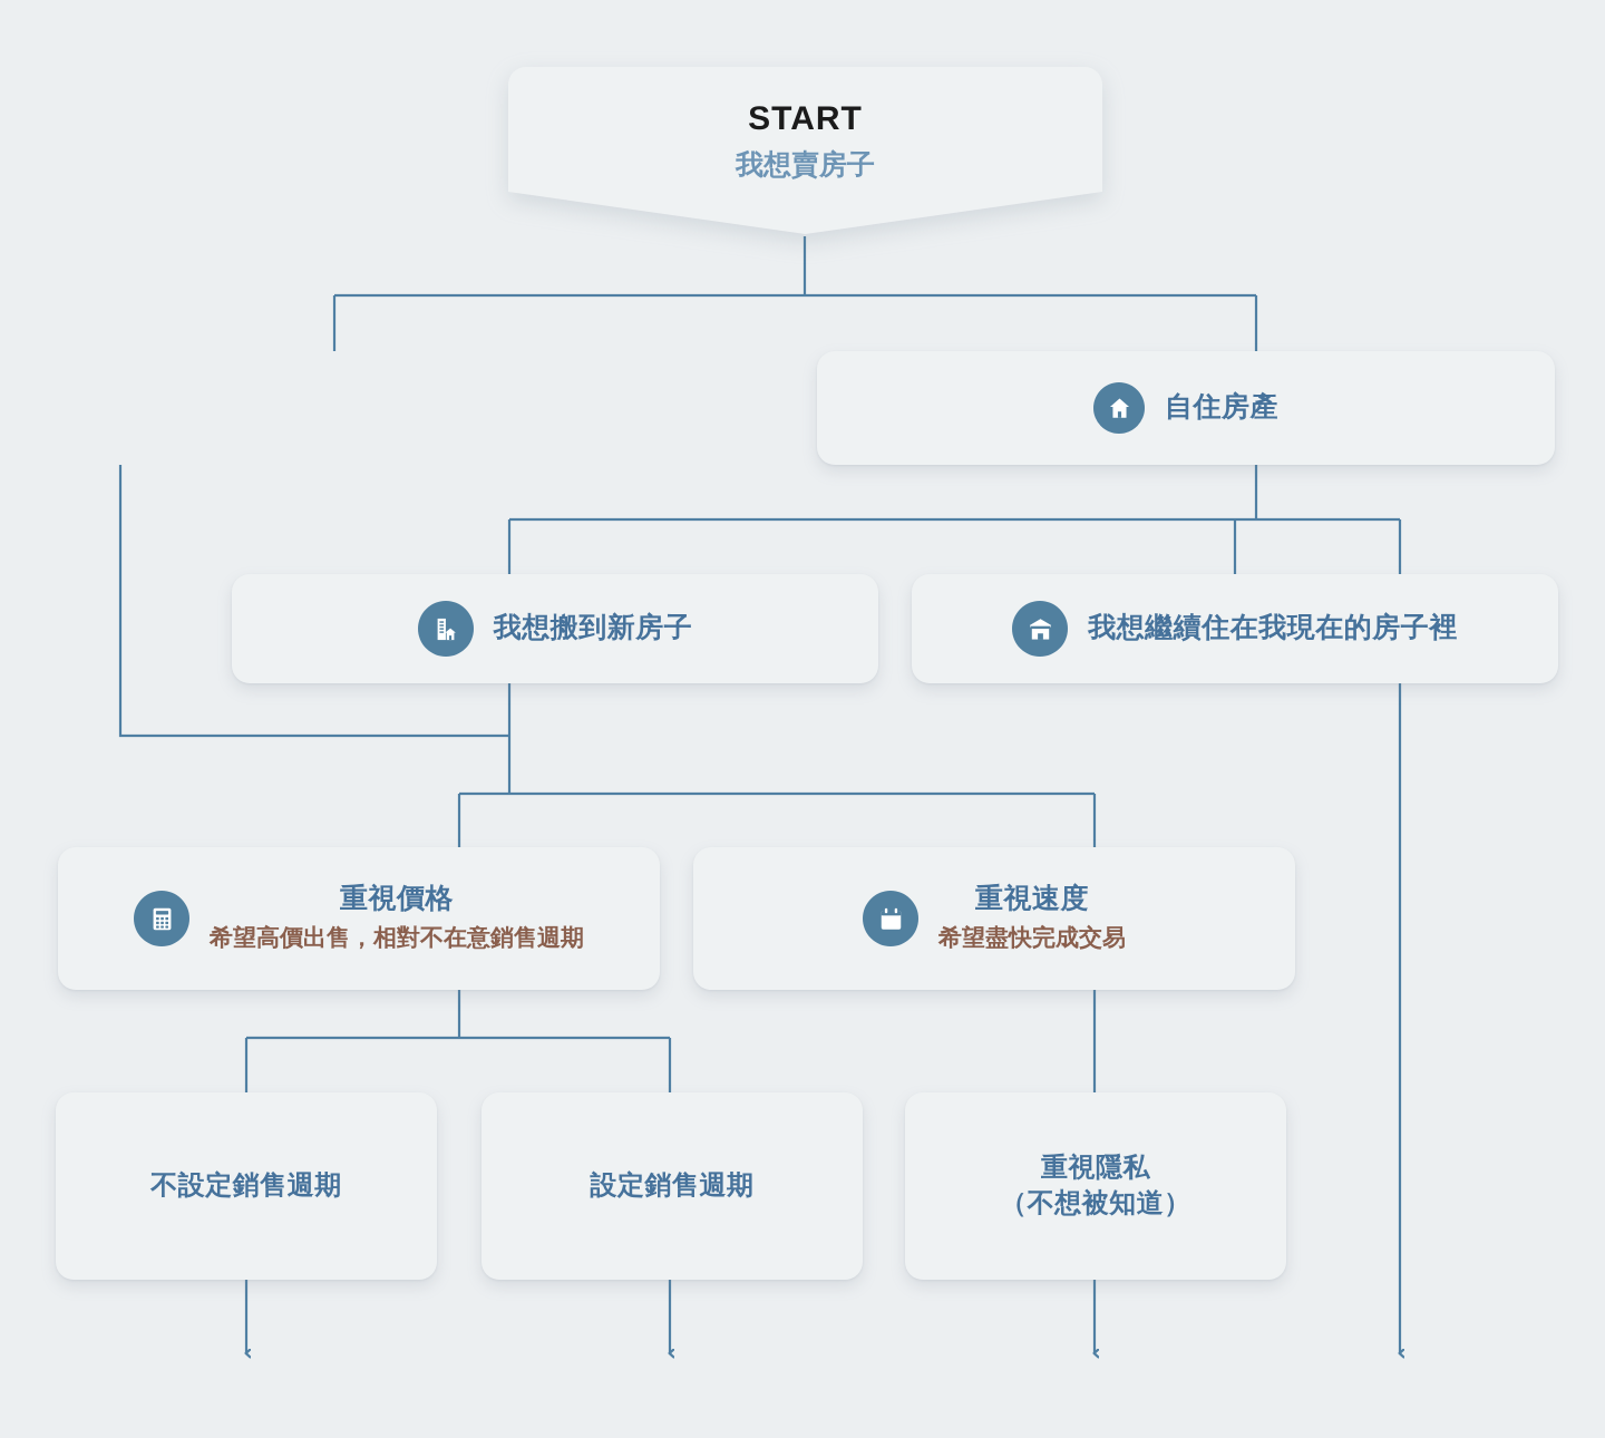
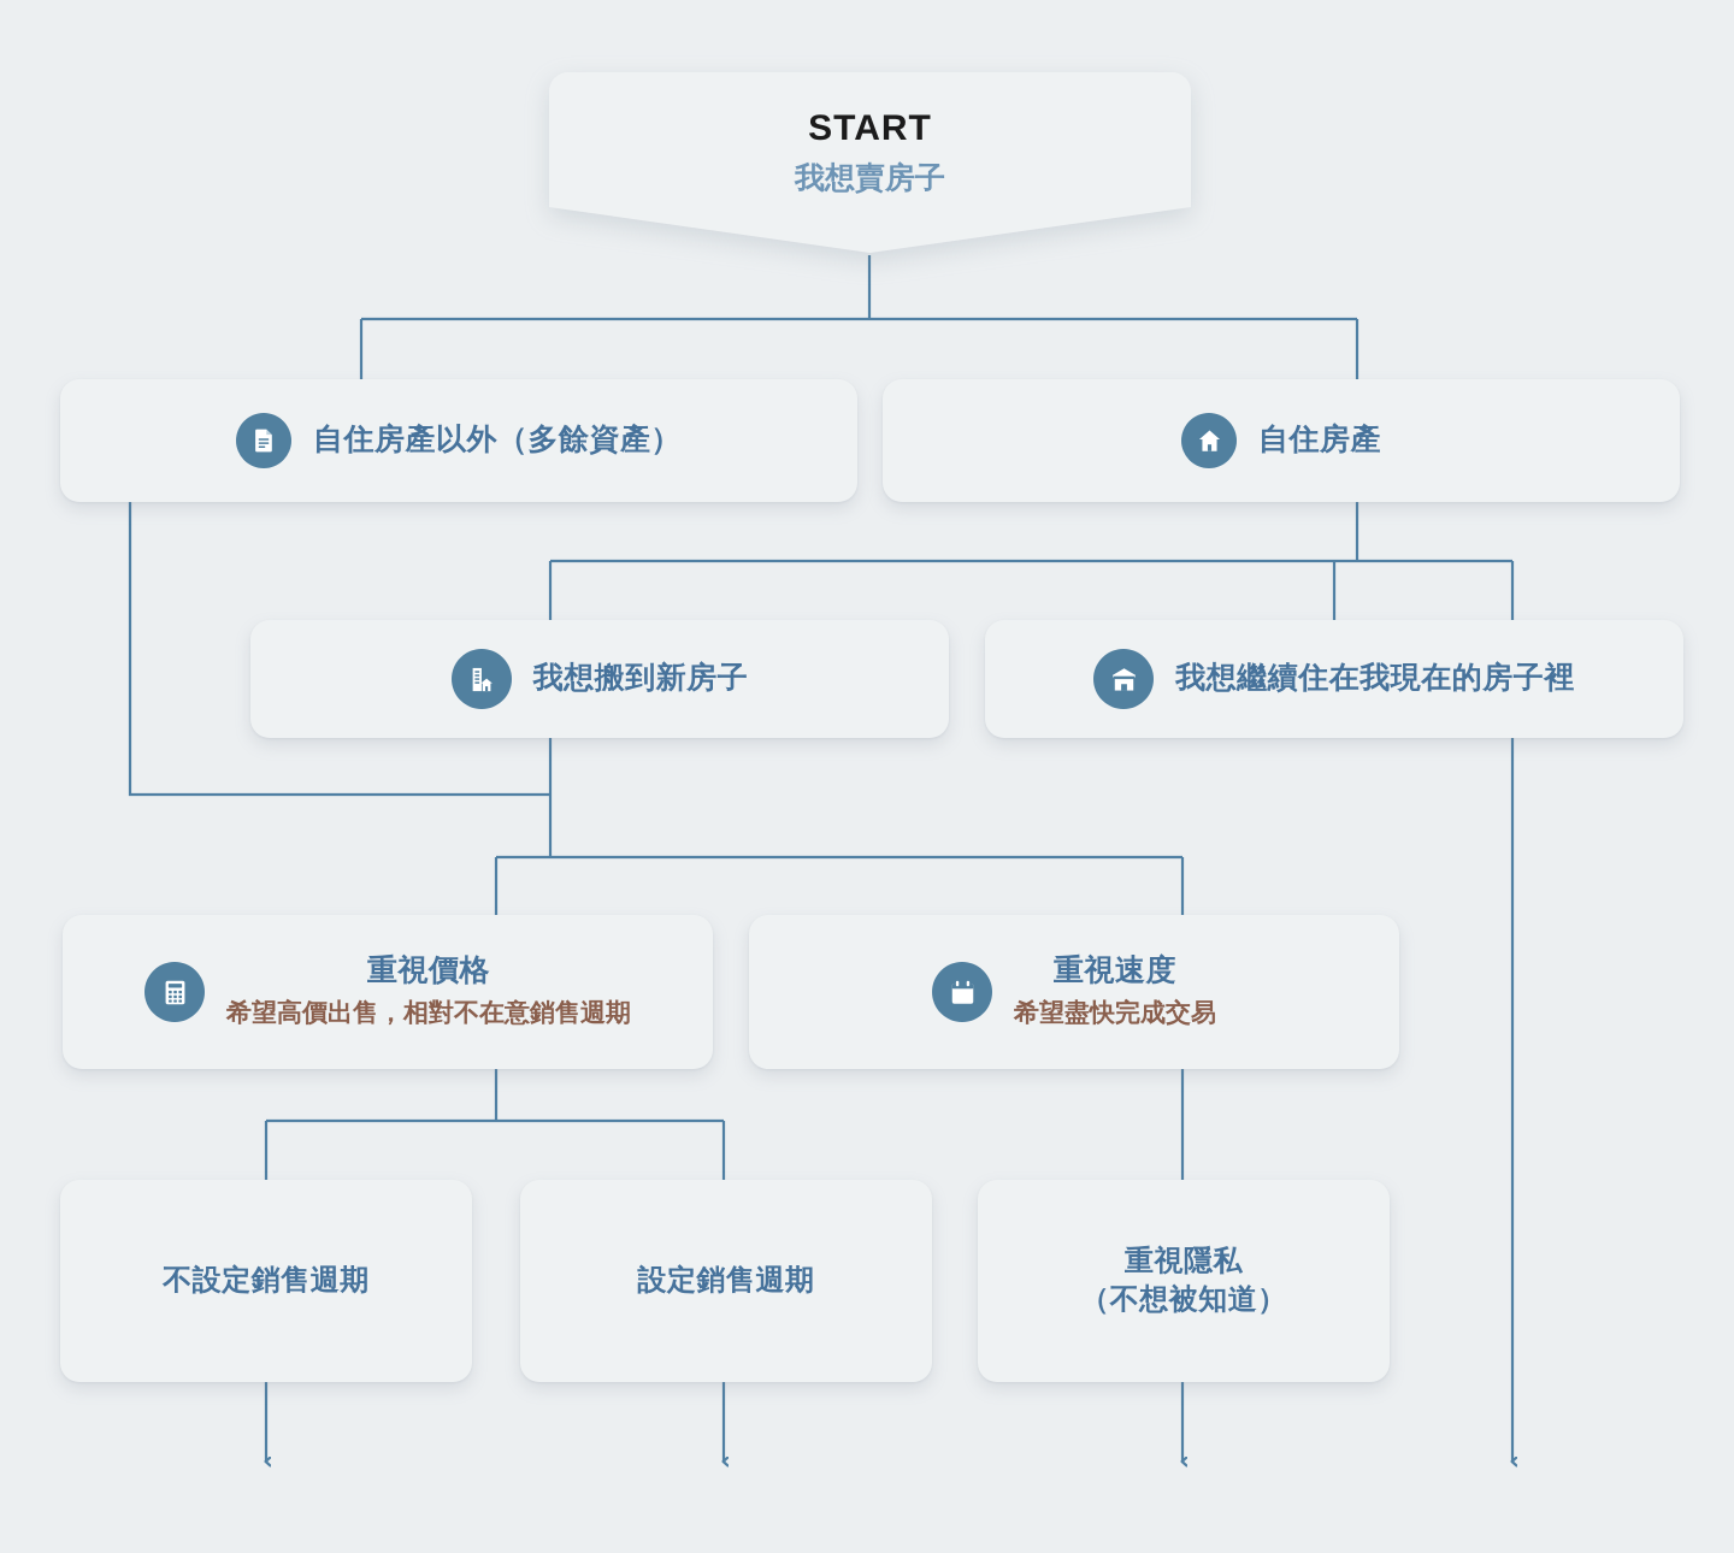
  START
  我想賣房子
+ 自住房產以外（多餘資產）
  自住房產
  我想搬到新房子
  我想繼續住在我現在的房子裡
  重視價格
  希望高價出售，相對不在意銷售週期
  重視速度
  希望盡快完成交易
  不設定銷售週期
  設定銷售週期
  重視隱私
  （不想被知道）
